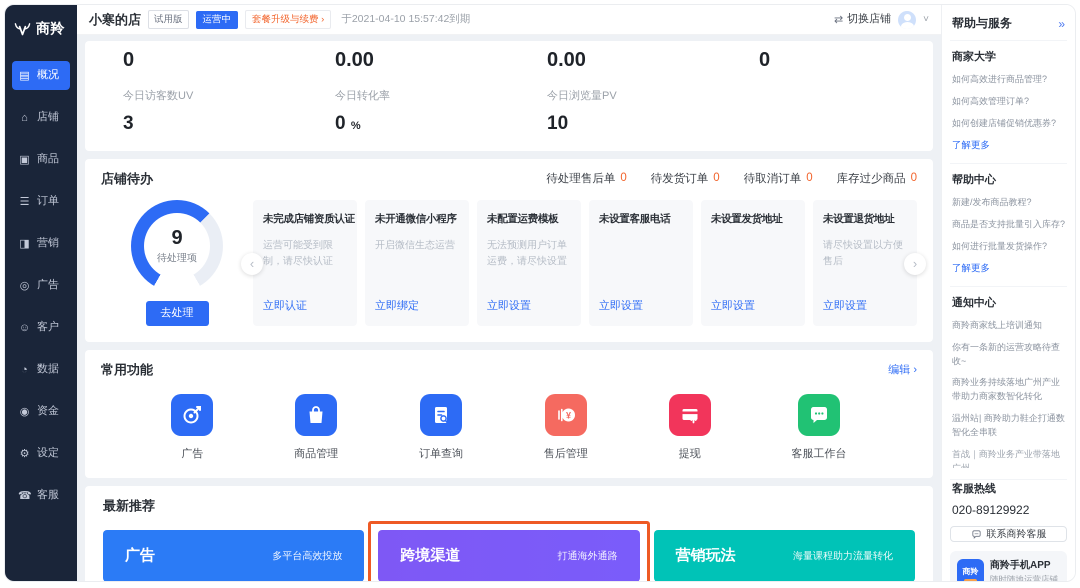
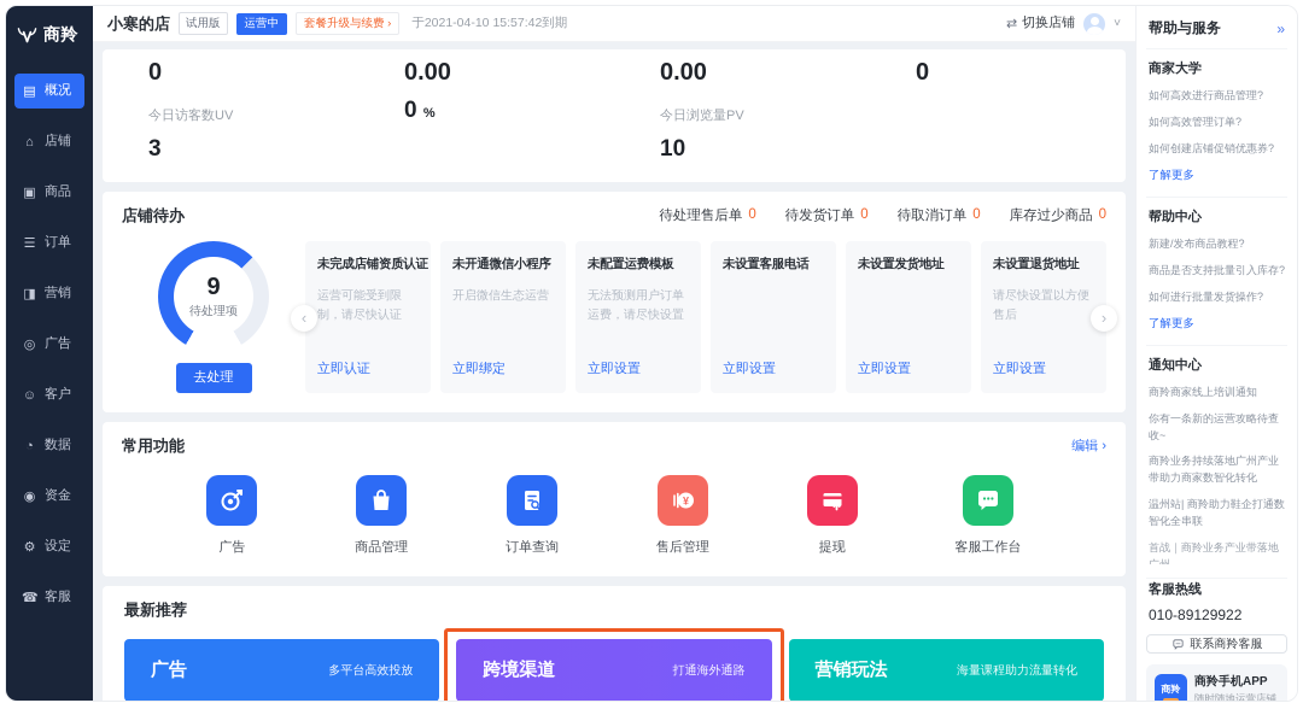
  商羚
  ▤
  概况
  ⌂
  店铺
  ▣
  商品
  ☰
  订单
  ◨
  营销
  ◎
  广告
  ☺
  客户
  ◔
  数据
  ◉
  资金
  ⚙
  设定
  ☎
  客服
  小寒的店
  试用版
  运营中
  套餐升级与续费 ›
  于2021-04-10 15:57:42到期
  ⇄
  切换店铺
  ˅
  0
  今日访客数UV
  3
  0.00
- 今日转化率
  0 %
  0.00
  今日浏览量PV
  10
  0
  店铺待办
  待处理售后单
  0
  待发货订单
  0
  待取消订单
  0
  库存过少商品
  0
  9
  待处理项
  去处理
  ‹
  未完成店铺资质认证
  运营可能受到限制，请尽快认证
  立即认证
  未开通微信小程序
  开启微信生态运营
  立即绑定
  未配置运费模板
  无法预测用户订单运费，请尽快设置
  立即设置
  未设置客服电话
  立即设置
  未设置发货地址
  立即设置
  未设置退货地址
  请尽快设置以方便售后
  立即设置
  ›
  常用功能
  编辑 ›
  广告
  商品管理
  订单查询
  ¥
  售后管理
  提现
  客服工作台
  最新推荐
  广告
  多平台高效投放
  跨境渠道
  打通海外通路
  营销玩法
  海量课程助力流量转化
  帮助与服务
  »
  商家大学
  如何高效进行商品管理?
  如何高效管理订单?
  如何创建店铺促销优惠券?
  了解更多
  帮助中心
  新建/发布商品教程?
  商品是否支持批量引入库存?
  如何进行批量发货操作?
  了解更多
  通知中心
  商羚商家线上培训通知
  你有一条新的运营攻略待查收~
  商羚业务持续落地广州产业带助力商家数智化转化
  温州站| 商羚助力鞋企打通数智化全串联
  首战｜商羚业务产业带落地广州
  客服热线
- 020-89129922
+ 010-89129922
  联系商羚客服
  商羚
  商羚手机APP
  随时随地运营店铺
